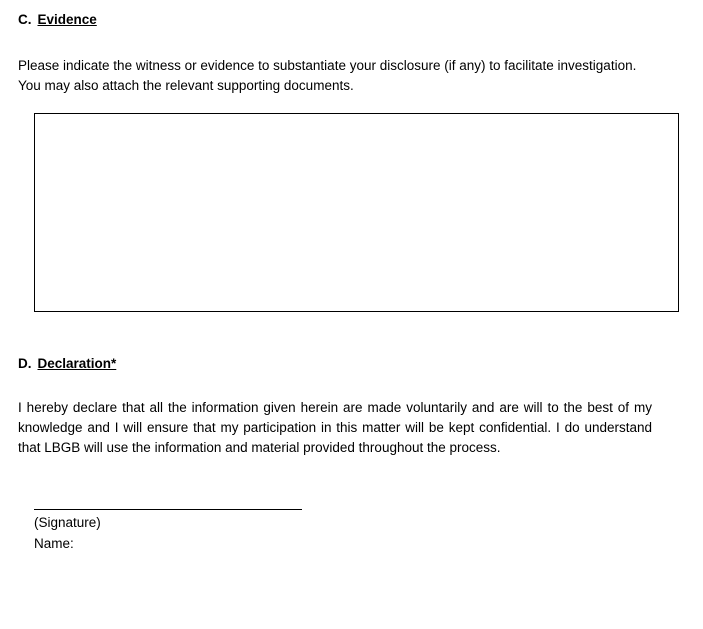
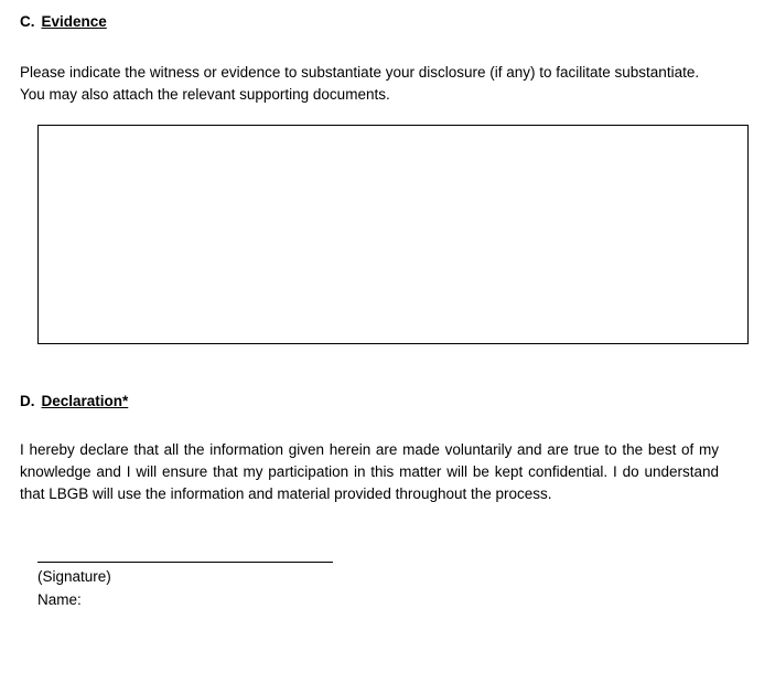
  C.
  Evidence
- Please indicate the witness or evidence to substantiate your disclosure (if any) to facilitate investigation. You may also attach the relevant supporting documents.
+ Please indicate the witness or evidence to substantiate your disclosure (if any) to facilitate substantiate. You may also attach the relevant supporting documents.
  D.
  Declaration*
- I hereby declare that all the information given herein are made voluntarily and are will to the best of my knowledge and I will ensure that my participation in this matter will be kept confidential. I do understand that LBGB will use the information and material provided throughout the process.
+ I hereby declare that all the information given herein are made voluntarily and are true to the best of my knowledge and I will ensure that my participation in this matter will be kept confidential. I do understand that LBGB will use the information and material provided throughout the process.
  (Signature)
  Name:
